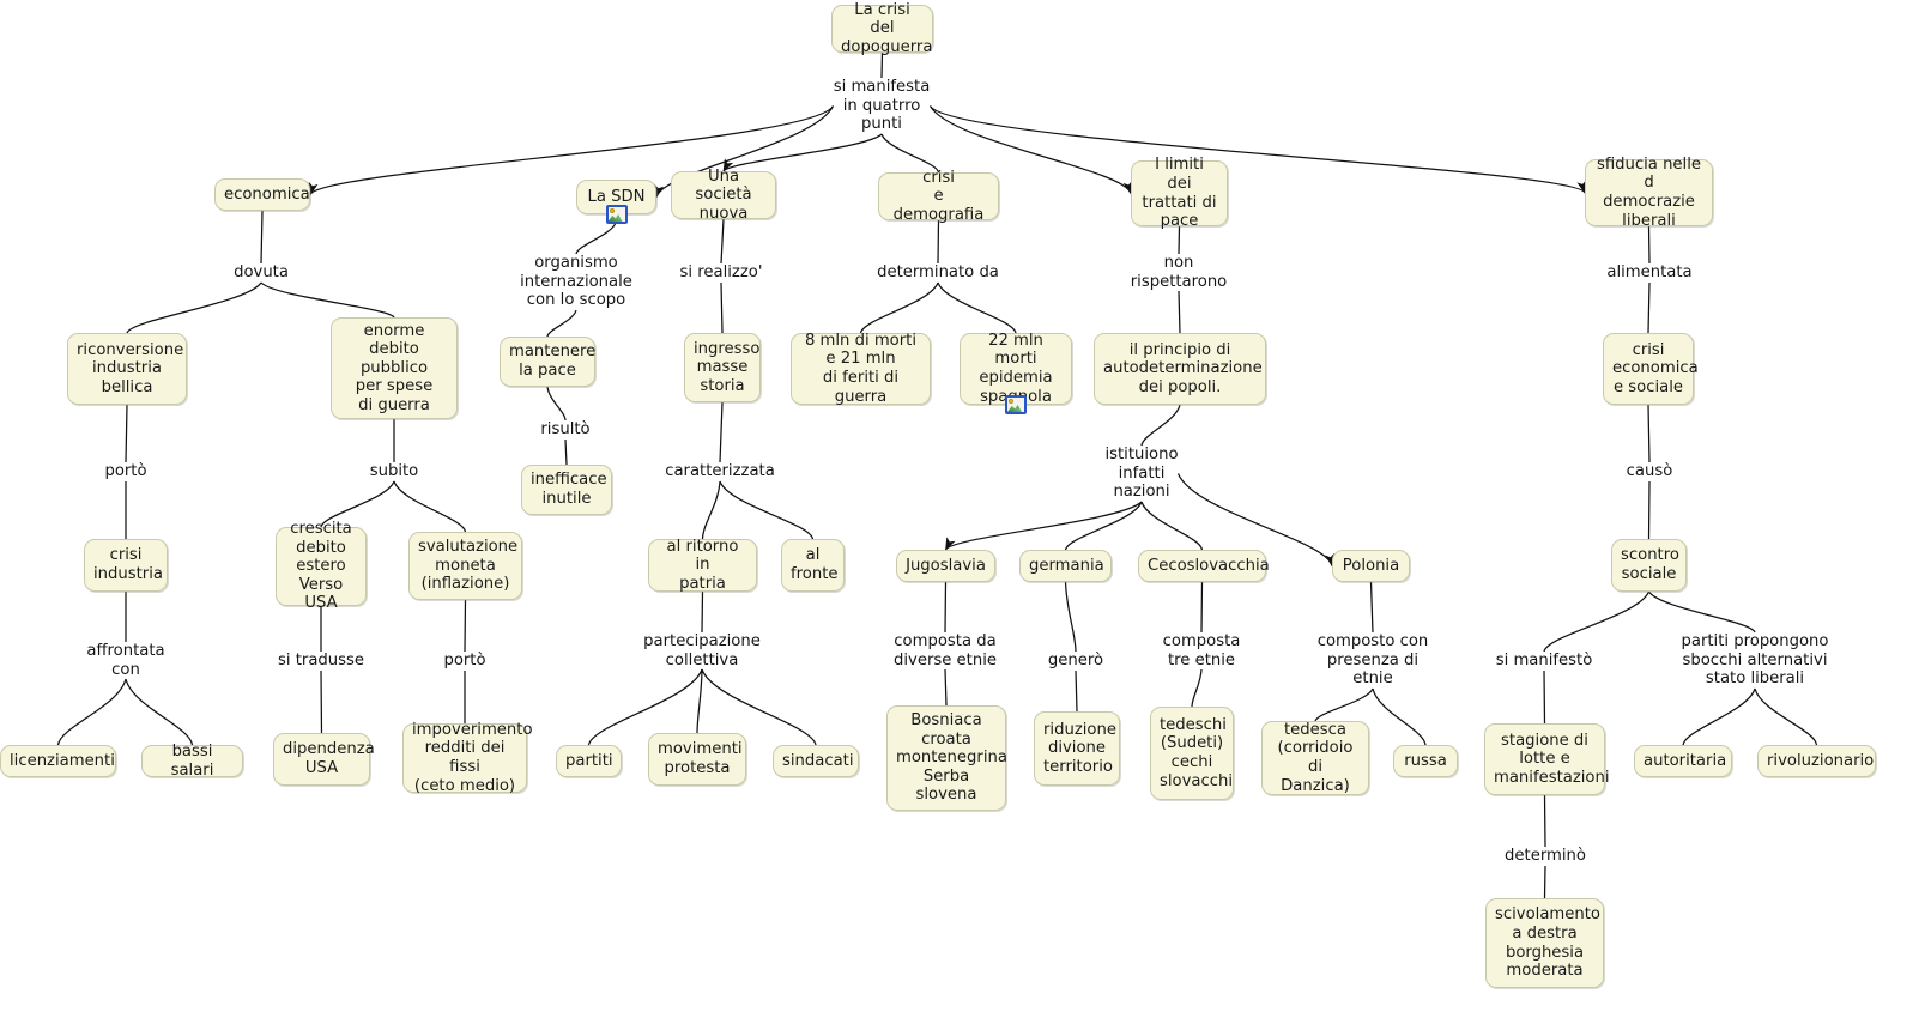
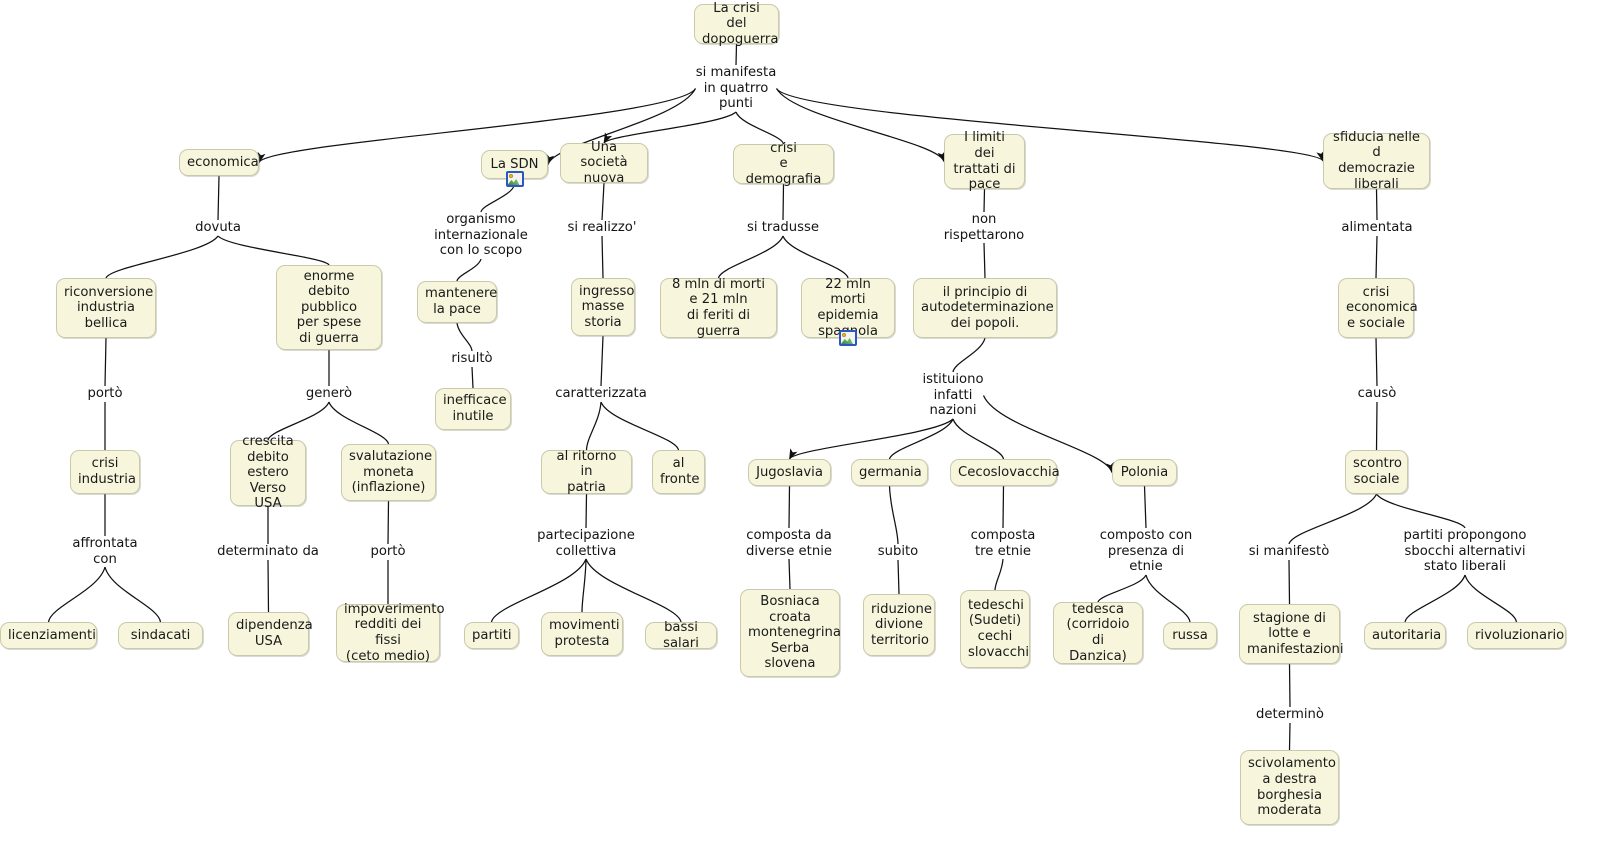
  La crisi del
  dopoguerra
  economica
  La SDN
  Una società
  nuova
  crisi
  e demografia
  I limiti dei
  trattati di
  pace
  sfiducia nelle d
  democrazie
  liberali
  riconversione
  industria
  bellica
  enorme debito
  pubblico
  per spese
  di guerra
  mantenere
  la pace
  ingresso
  masse
  storia
  8 mln di morti
  e 21 mln
  di feriti di guerra
  22 mln morti
  epidemia
  spaola
  il principio di
  autodeterminazione
  dei popoli.
  crisi
  economica
  e sociale
  inefficace
  inutile
  crisi
  industria
  crescita
  debito
  estero
  Verso USA
  svalutazione
  moneta
  (inflazione)
  al ritorno in
  patria
  al
  fronte
  Jugoslavia
  germania
  Cecoslovacchia
  Polonia
  scontro
  sociale
  licenziamenti
- bassi salari
+ sindacati
  dipendenza
  USA
  impoverimento
  redditi dei fissi
  (ceto medio)
  partiti
  movimenti
  protesta
- sindacati
+ bassi salari
  Bosniaca
  croata
  montenegrina
  Serba
  slovena
  riduzione
  divione
  territorio
  tedeschi
  (Sudeti)
  cechi
  slovacchi
  tedesca
  (corridoio di
  Danzica)
  russa
  stagione di
  lotte e
  manifestazioni
  autoritaria
  rivoluzionario
  scivolamento
  a destra
  borghesia
  moderata
  si manifesta
  in quatrro
  punti
  dovuta
  organismo
  internazionale
  con lo scopo
  si realizzo'
- determinato da
+ si tradusse
  non
  rispettarono
  alimentata
  portò
- subito
+ generò
  risultò
  caratterizzata
  istituiono
  infatti
  nazioni
  causò
  affrontata
  con
- si tradusse
+ determinato da
  portò
  partecipazione
  collettiva
  composta da
  diverse etnie
- generò
+ subito
  composta
  tre etnie
  composto con
  presenza di
  etnie
  si manifestò
  partiti propongono
  sbocchi alternativi
  stato liberali
  determinò
